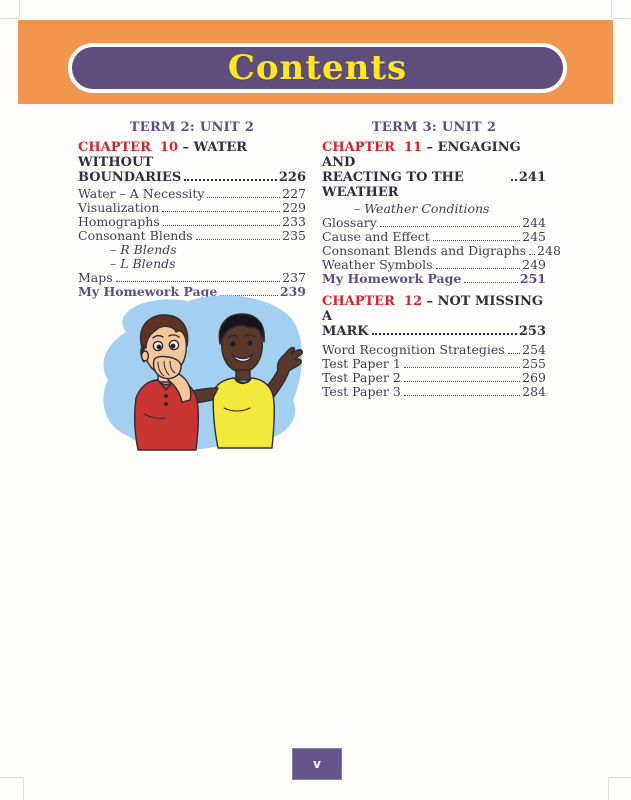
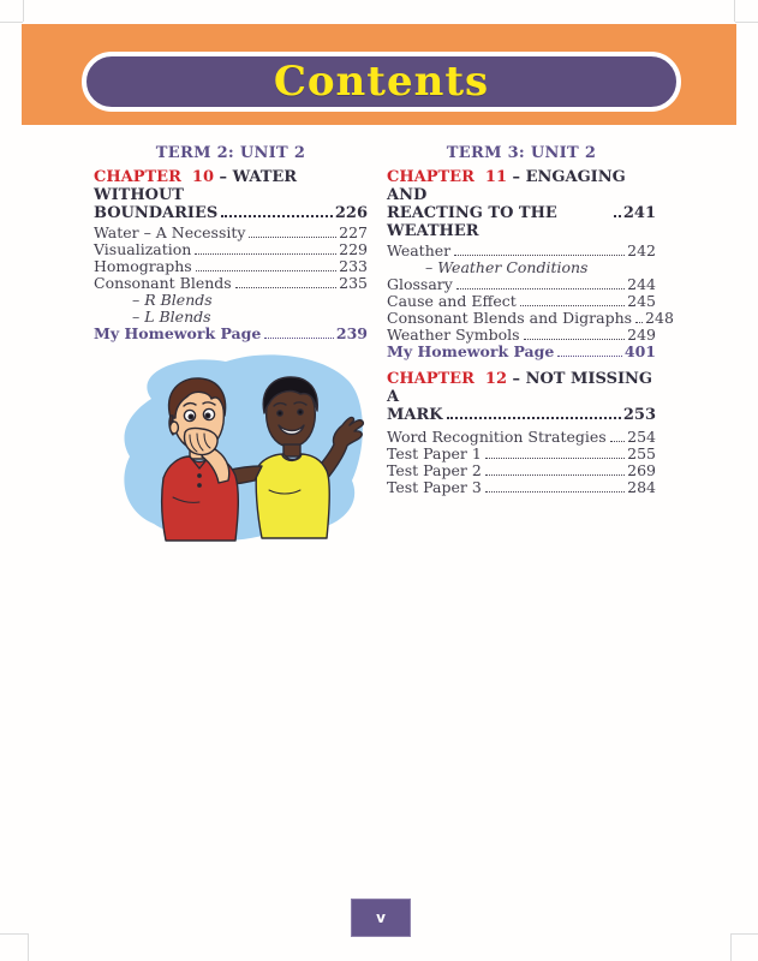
  Contents
  TERM 2: UNIT 2
  CHAPTER 10 – WATER WITHOUT
  BOUNDARIES
  226
  Water – A Necessity
  227
  Visualization
  229
  Homographs
  233
  Consonant Blends
  235
  – R Blends
  – L Blends
- Maps
- 237
  My Homework Page
  239
  TERM 3: UNIT 2
  CHAPTER 11 – ENGAGING AND
  REACTING TO THE WEATHER
  241
+ Weather
+ 242
  – Weather Conditions
  Glossary
  244
  Cause and Effect
  245
  Consonant Blends and Digraphs
  248
  Weather Symbols
  249
  My Homework Page
- 251
+ 401
  CHAPTER 12 – NOT MISSING A
  MARK
  253
  Word Recognition Strategies
  254
  Test Paper 1
  255
  Test Paper 2
  269
  Test Paper 3
  284
  v
